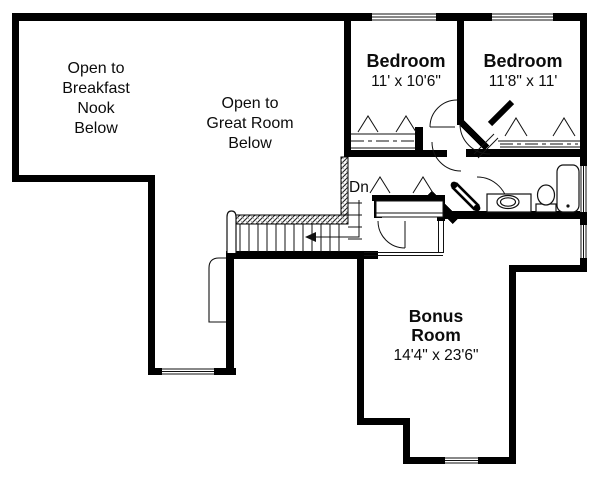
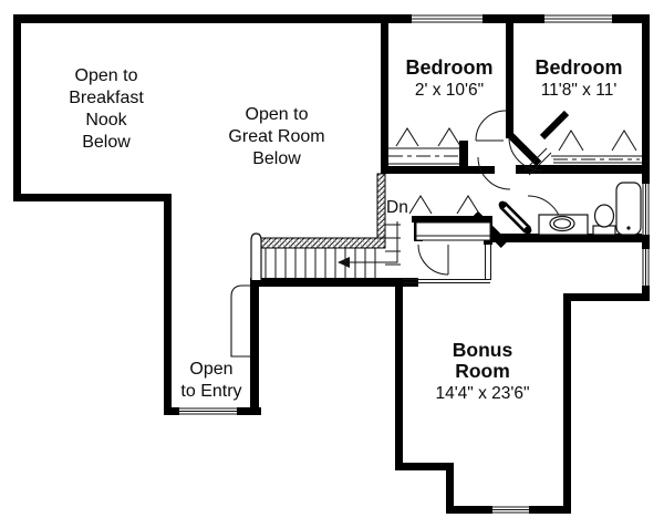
  Open to
  Breakfast
  Nook
  Below
  Open to
  Great Room
  Below
  Bedroom
- 11' x 10'6"
+ 2' x 10'6"
  Bedroom
  11'8" x 11'
  Dn
+ Open
+ to Entry
  Bonus
  Room
  14'4" x 23'6"
